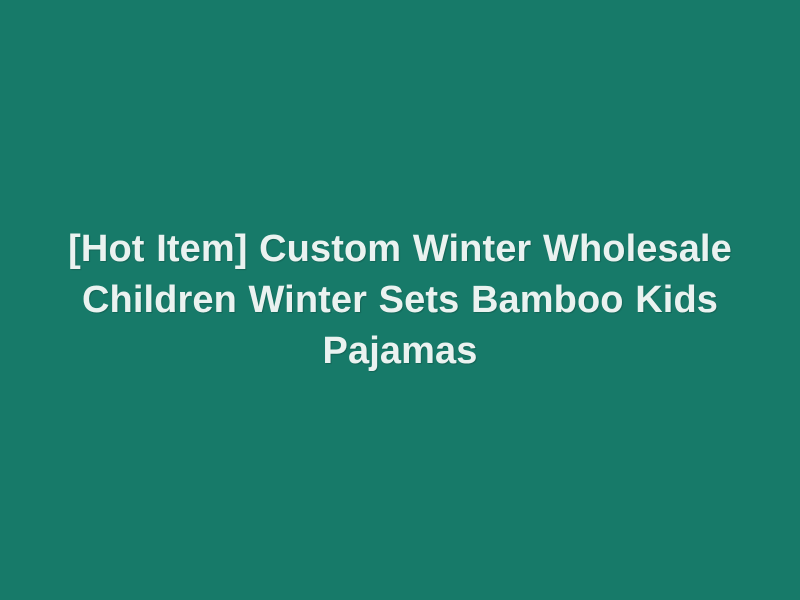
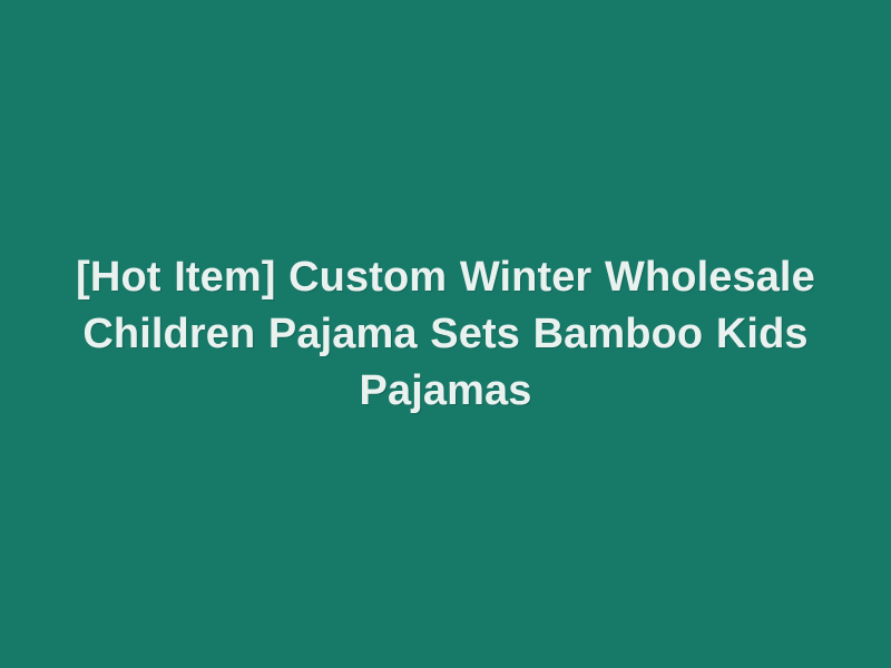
- [Hot Item] Custom Winter Wholesale Children Winter Sets Bamboo Kids Pajamas
+ [Hot Item] Custom Winter Wholesale Children Pajama Sets Bamboo Kids Pajamas
